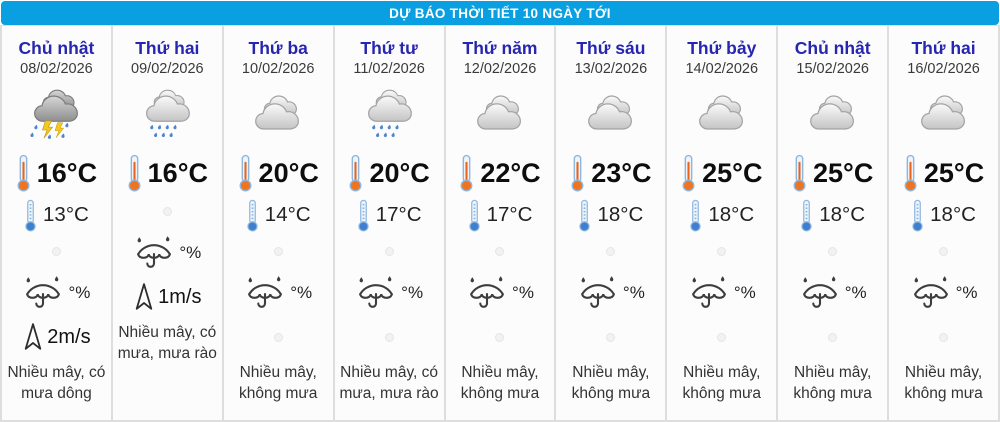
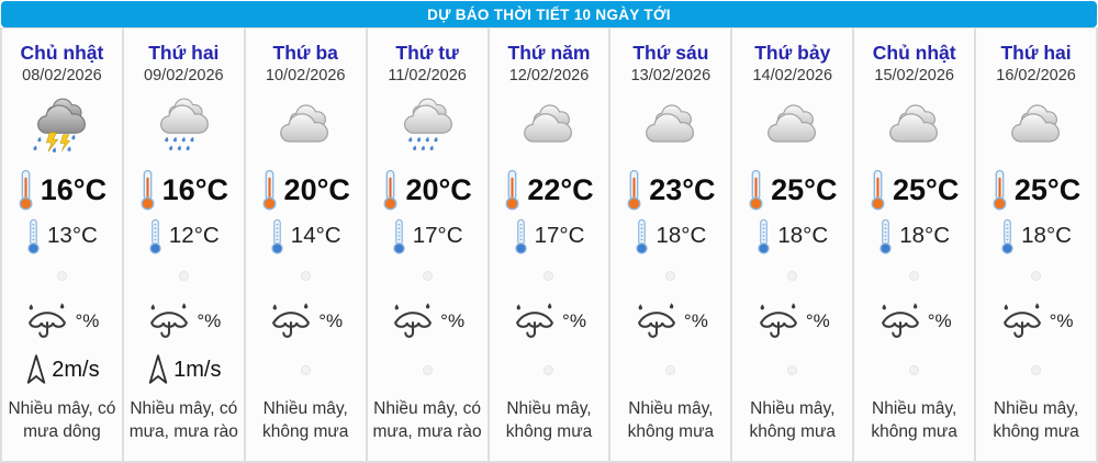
  DỰ BÁO THỜI TIẾT 10 NGÀY TỚI
  Chủ nhật
  08/02/2026
  16°C
  13°C
  °%
  2m/s
  Nhiều mây, có mưa dông
  Thứ hai
  09/02/2026
  16°C
+ 12°C
  °%
  1m/s
  Nhiều mây, có mưa, mưa rào
  Thứ ba
  10/02/2026
  20°C
  14°C
  °%
  Nhiều mây, không mưa
  Thứ tư
  11/02/2026
  20°C
  17°C
  °%
  Nhiều mây, có mưa, mưa rào
  Thứ năm
  12/02/2026
  22°C
  17°C
  °%
  Nhiều mây, không mưa
  Thứ sáu
  13/02/2026
  23°C
  18°C
  °%
  Nhiều mây, không mưa
  Thứ bảy
  14/02/2026
  25°C
  18°C
  °%
  Nhiều mây, không mưa
  Chủ nhật
  15/02/2026
  25°C
  18°C
  °%
  Nhiều mây, không mưa
  Thứ hai
  16/02/2026
  25°C
  18°C
  °%
  Nhiều mây, không mưa
